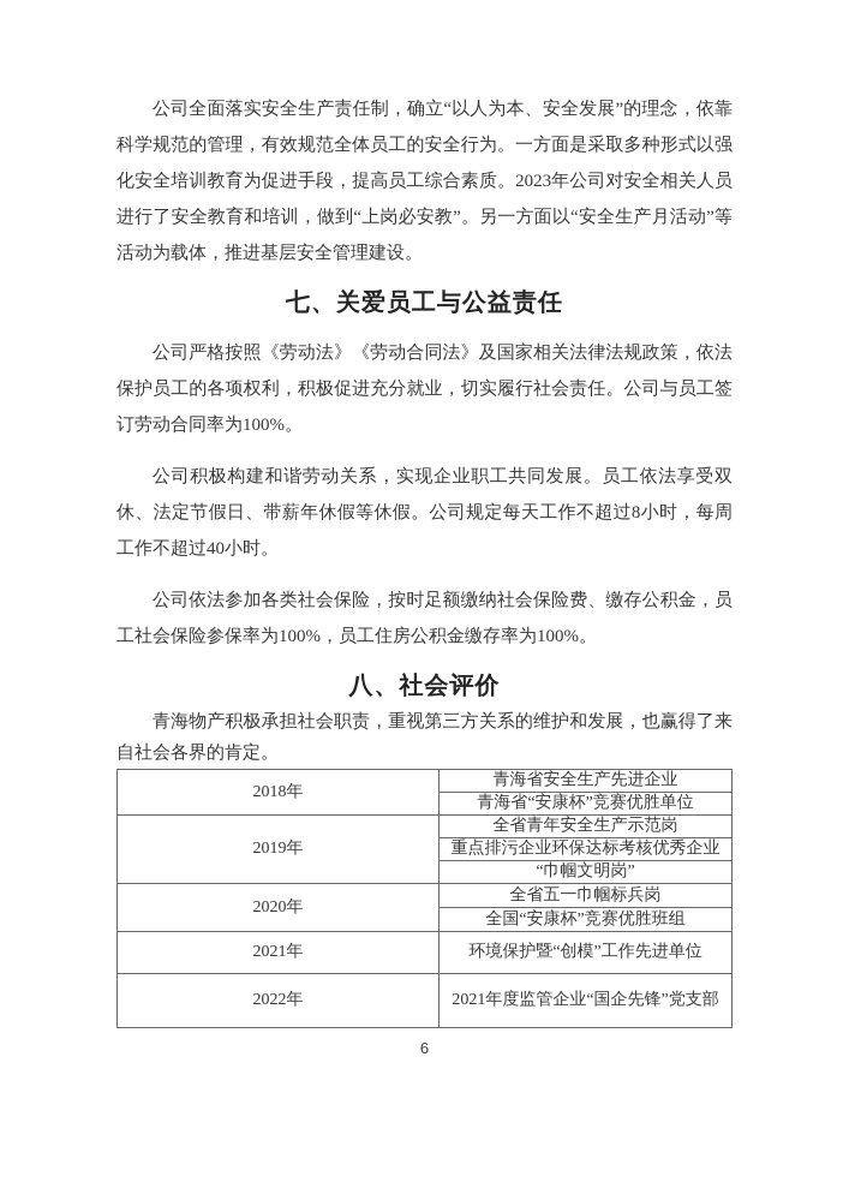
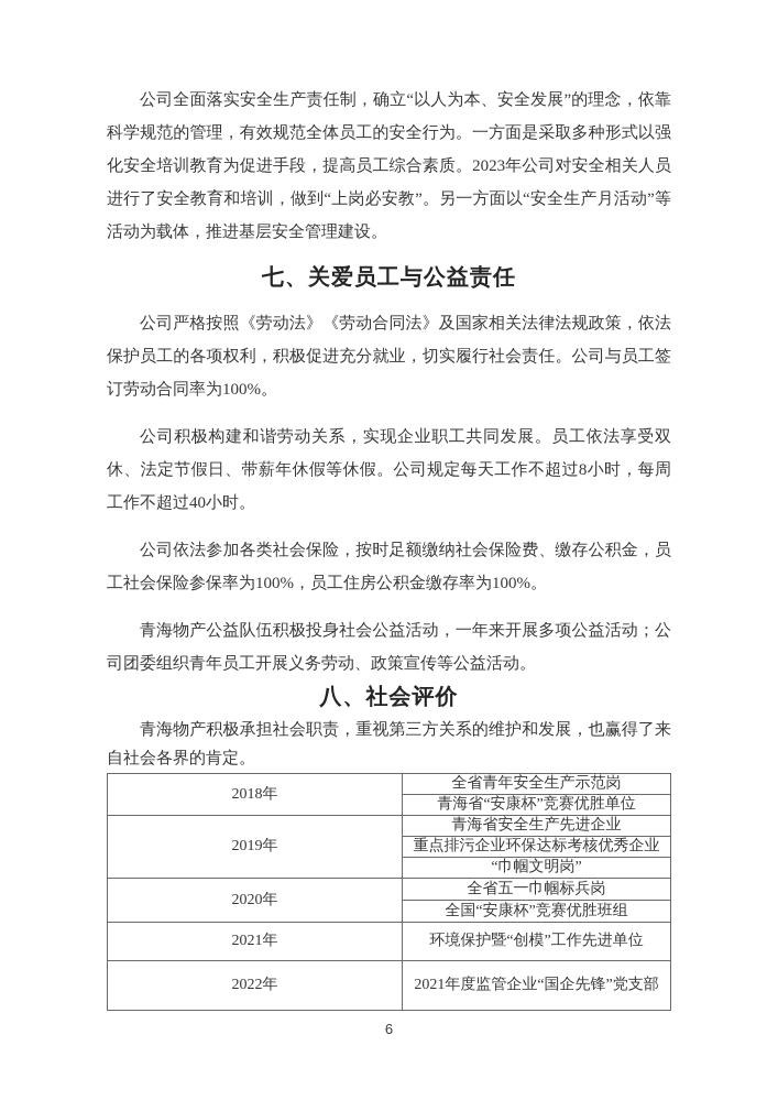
  公司全面落实安全生产责任制，确立“以人为本、安全发展”的理念，依靠科学规范的管理，有效规范全体员工的安全行为。一方面是采取多种形式以强化安全培训教育为促进手段，提高员工综合素质。2023年公司对安全相关人员进行了安全教育和培训，做到“上岗必安教”。另一方面以“安全生产月活动”等活动为载体，推进基层安全管理建设。
  七、关爱员工与公益责任
  公司严格按照《劳动法》《劳动合同法》及国家相关法律法规政策，依法保护员工的各项权利，积极促进充分就业，切实履行社会责任。公司与员工签订劳动合同率为100%。
  公司积极构建和谐劳动关系，实现企业职工共同发展。员工依法享受双休、法定节假日、带薪年休假等休假。公司规定每天工作不超过8小时，每周工作不超过40小时。
  公司依法参加各类社会保险，按时足额缴纳社会保险费、缴存公积金，员工社会保险参保率为100%，员工住房公积金缴存率为100%。
+ 青海物产公益队伍积极投身社会公益活动，一年来开展多项公益活动；公司团委组织青年员工开展义务劳动、政策宣传等公益活动。
  八、社会评价
  青海物产积极承担社会职责，重视第三方关系的维护和发展，也赢得了来自社会各界的肯定。
- 2018年	青海省安全生产先进企业
+ 2018年	全省青年安全生产示范岗
  青海省“安康杯”竞赛优胜单位
- 2019年	全省青年安全生产示范岗
+ 2019年	青海省安全生产先进企业
  重点排污企业环保达标考核优秀企业
  “巾帼文明岗”
  2020年	全省五一巾帼标兵岗
  全国“安康杯”竞赛优胜班组
  2021年	环境保护暨“创模”工作先进单位
  2022年	2021年度监管企业“国企先锋”党支部
  6
